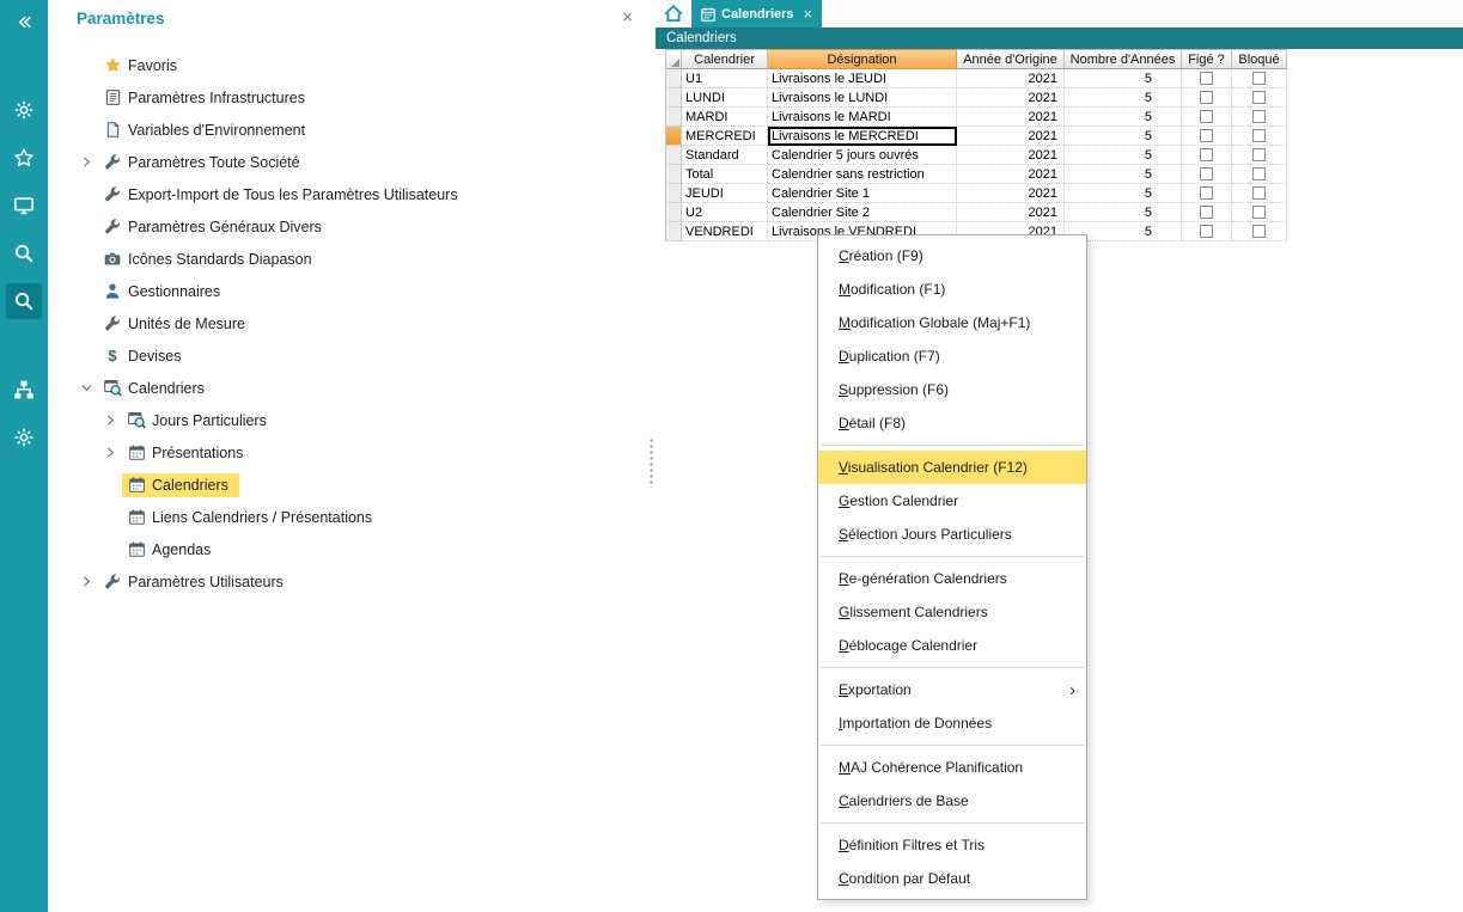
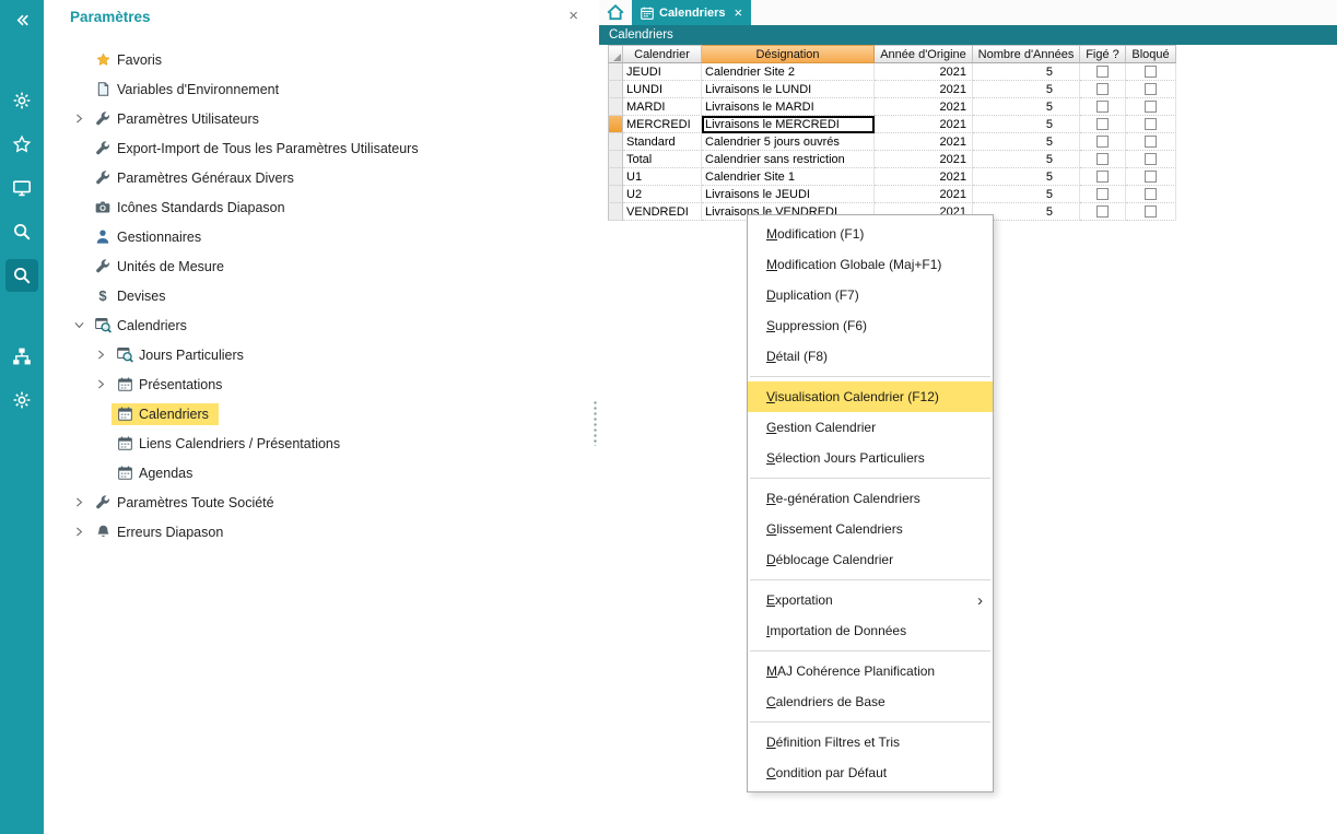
  Paramètres
  ×
  Favoris
- Paramètres Infrastructures
  Variables d'Environnement
- Paramètres Toute Société
+ Paramètres Utilisateurs
  Export-Import de Tous les Paramètres Utilisateurs
  Paramètres Généraux Divers
  Icônes Standards Diapason
  Gestionnaires
  Unités de Mesure
  Devises
  Calendriers
  Jours Particuliers
  Présentations
  Calendriers
  Liens Calendriers / Présentations
  Agendas
- Paramètres Utilisateurs
+ Paramètres Toute Société
+ Erreurs Diapason
  Calendriers
  ×
  Calendriers
  Calendrier
  Désignation
  Année d'Origine
  Nombre d'Années
  Figé ?
  Bloqué
- U1
+ JEUDI
- Livraisons le JEUDI
+ Calendrier Site 2
  2021
  5
  LUNDI
  Livraisons le LUNDI
  2021
  5
  MARDI
  Livraisons le MARDI
  2021
  5
  MERCREDI
  Livraisons le MERCREDI
  2021
  5
  Standard
  Calendrier 5 jours ouvrés
  2021
  5
  Total
  Calendrier sans restriction
  2021
  5
- JEUDI
+ U1
  Calendrier Site 1
  2021
  5
  U2
- Calendrier Site 2
+ Livraisons le JEUDI
  2021
  5
  VENDREDI
  Livraisons le VENDREDI
  2021
  5
- Création (F9)
  Modification (F1)
  Modification Globale (Maj+F1)
  Duplication (F7)
  Suppression (F6)
  Détail (F8)
  Visualisation Calendrier (F12)
  Gestion Calendrier
  Sélection Jours Particuliers
  Re-génération Calendriers
  Glissement Calendriers
  Déblocage Calendrier
  Exportation
  ›
  Importation de Données
  MAJ Cohérence Planification
  Calendriers de Base
  Définition Filtres et Tris
  Condition par Défaut
